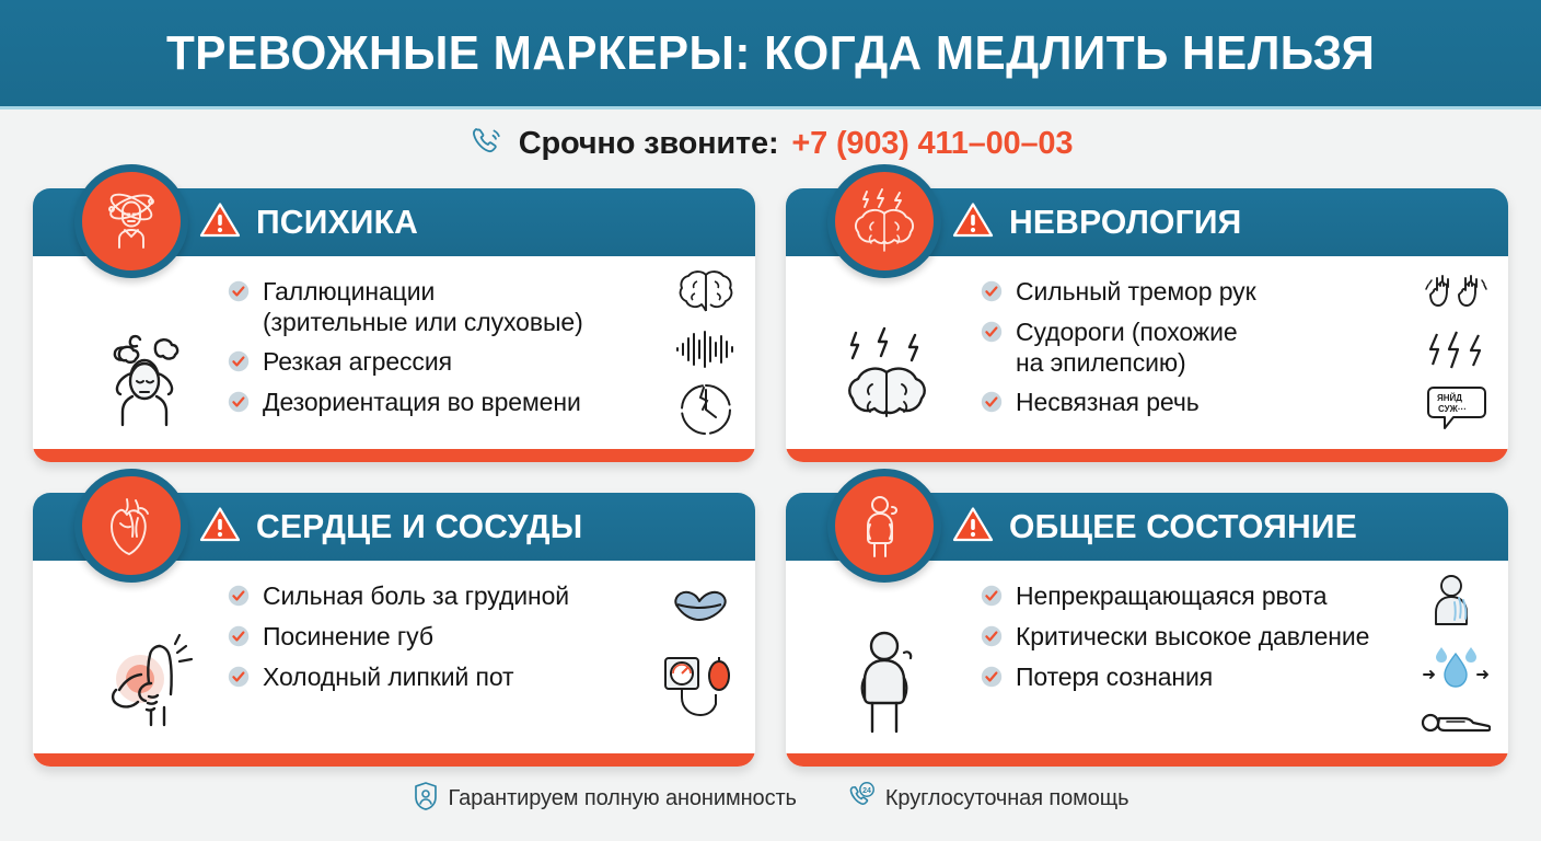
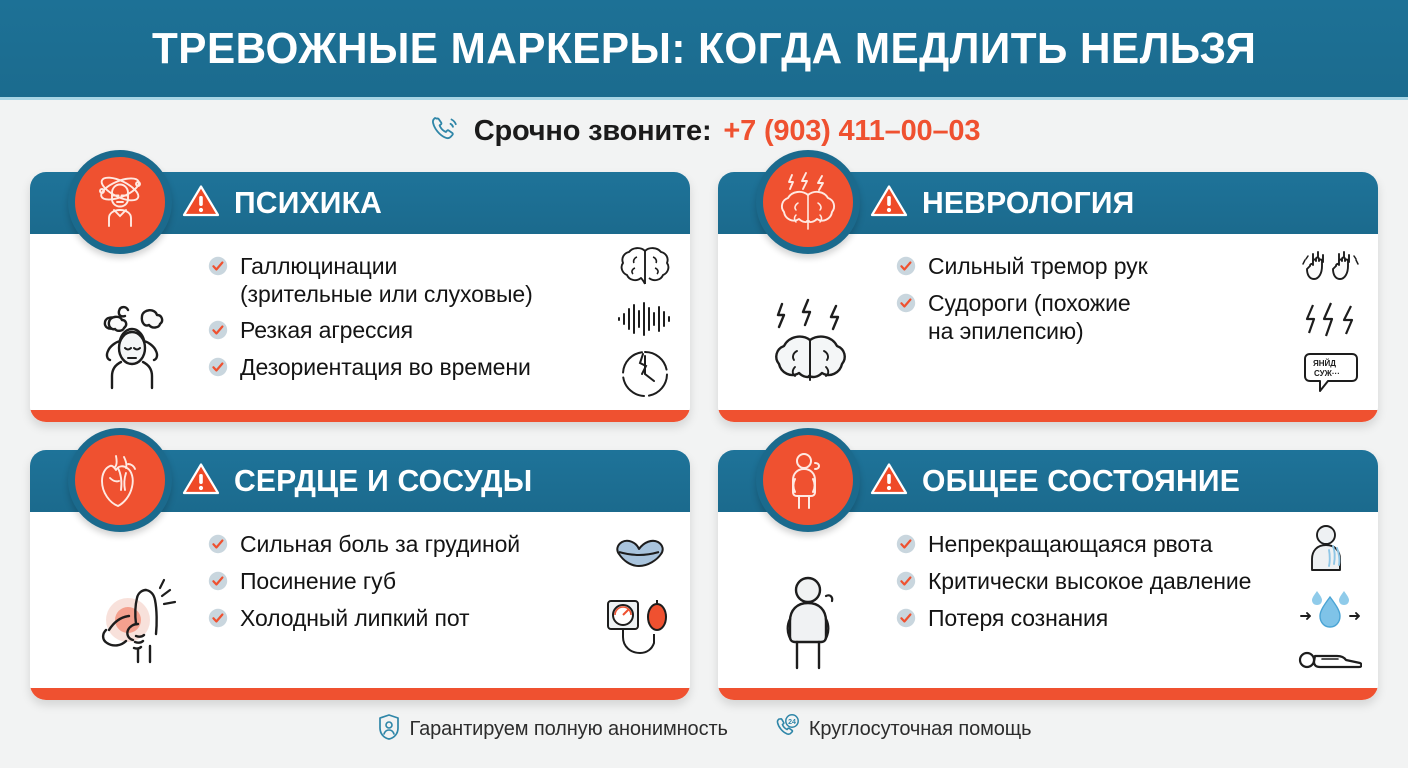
  ТРЕВОЖНЫЕ МАРКЕРЫ: КОГДА МЕДЛИТЬ НЕЛЬЗЯ
  Срочно звоните:
  +7 (903) 411–00–03
  ПСИХИКА
  Галлюцинации
  (зрительные или слуховые)
  Резкая агрессия
  Дезориентация во времени
  НЕВРОЛОГИЯ
  Сильный тремор рук
  Судороги (похожие
  на эпилепсию)
- Несвязная речь
  ЯНЙД
  СУЖ···
  СЕРДЦЕ И СОСУДЫ
  Сильная боль за грудиной
  Посинение губ
  Холодный липкий пот
  ОБЩЕЕ СОСТОЯНИЕ
  Непрекращающаяся рвота
  Критически высокое давление
  Потеря сознания
  Гарантируем полную анонимность
  Круглосуточная помощь
